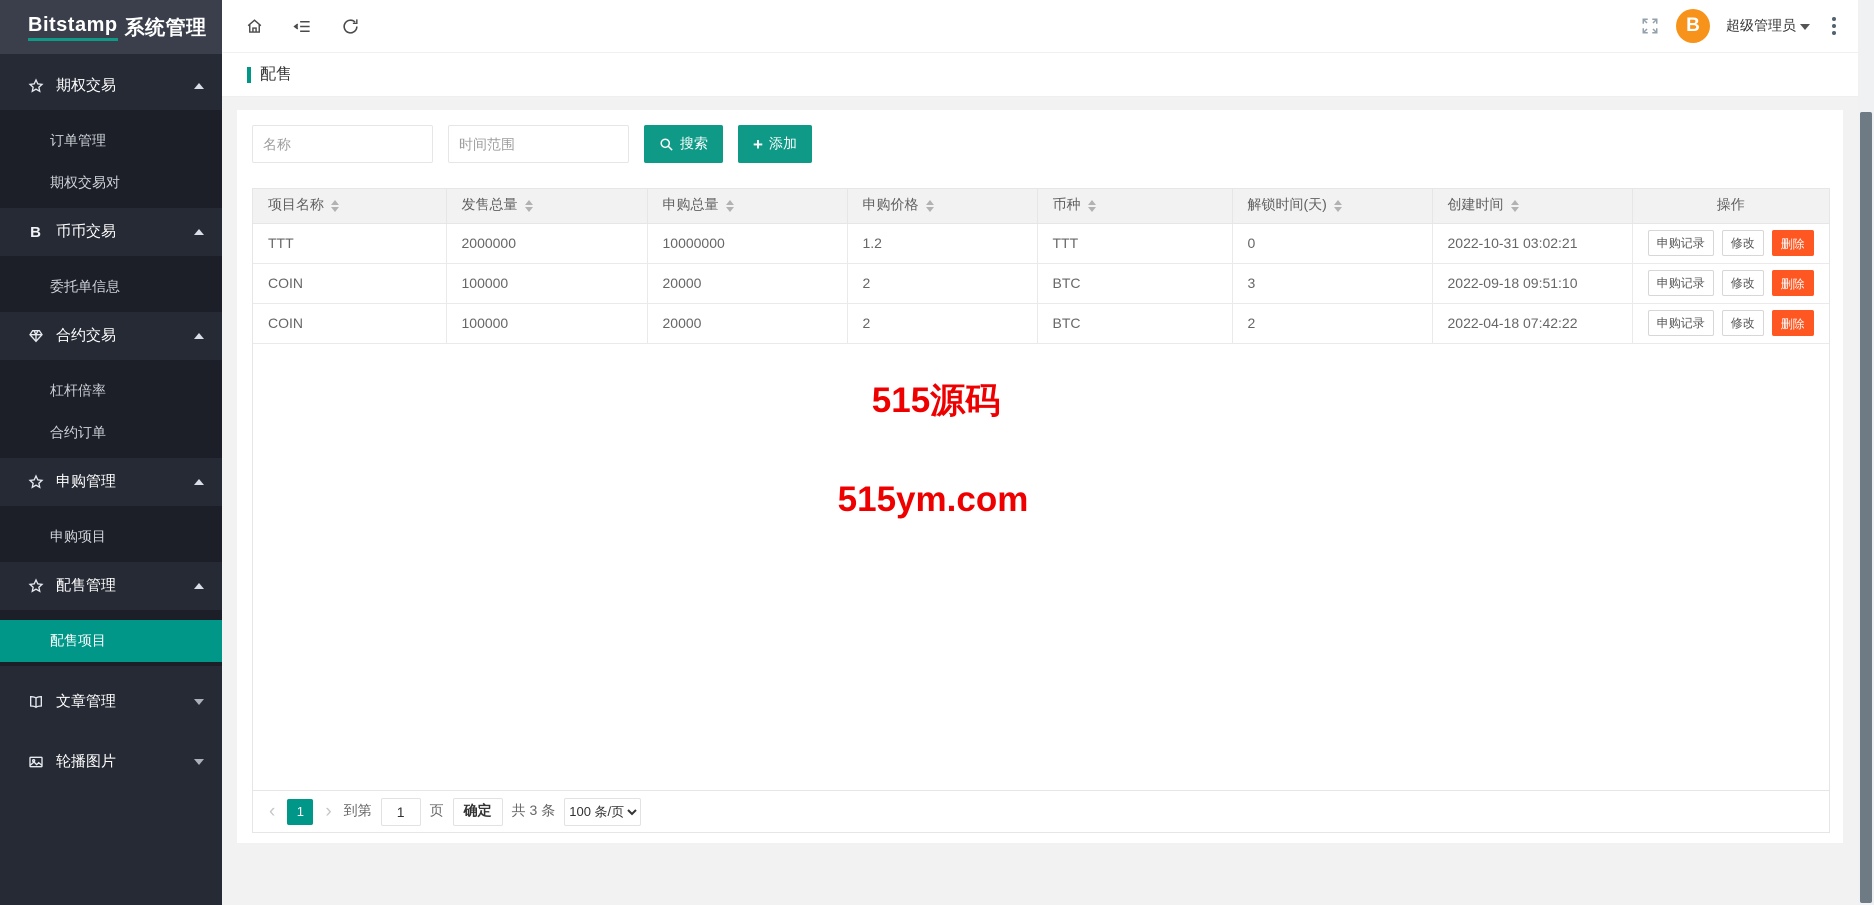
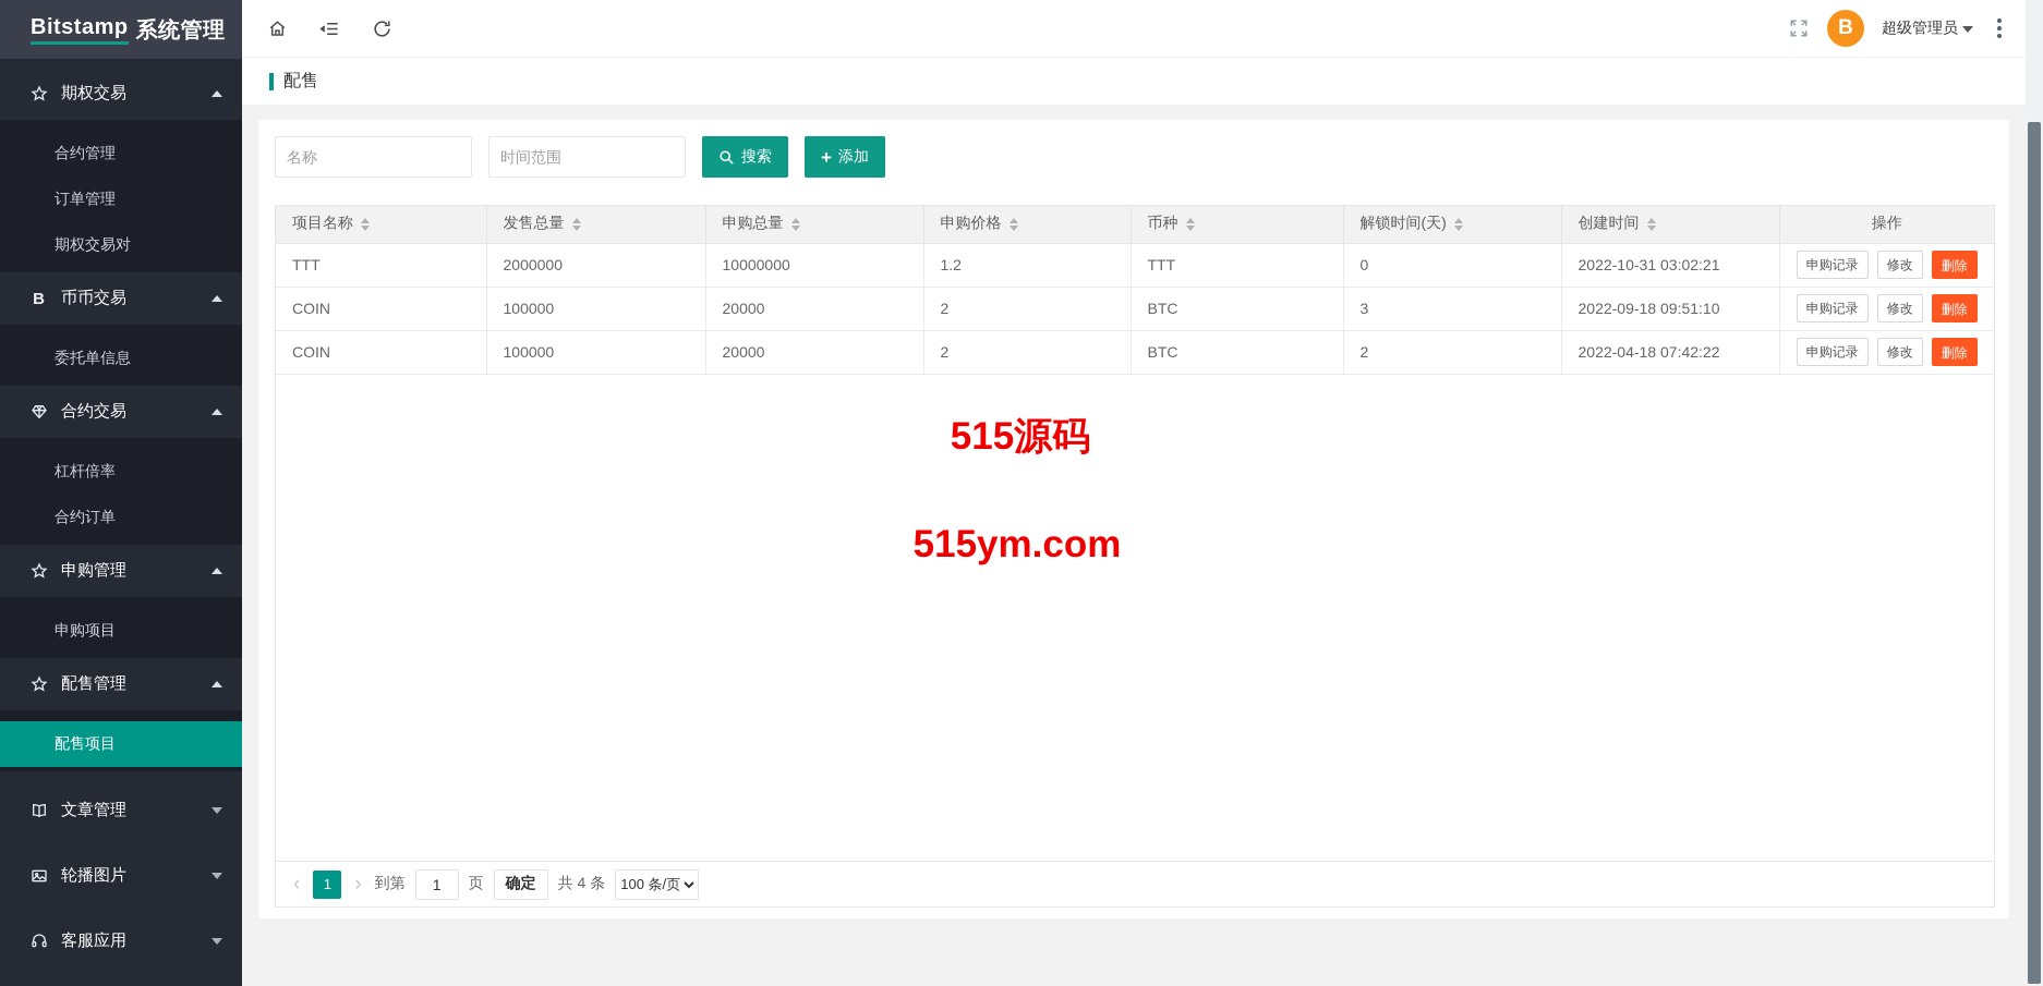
  Bitstamp
  系统管理
  期权交易
+ 合约管理
  订单管理
  期权交易对
  B
  币币交易
  委托单信息
  合约交易
  杠杆倍率
  合约订单
  申购管理
  申购项目
  配售管理
  配售项目
  文章管理
  轮播图片
+ 客服应用
  B
  超级管理员
  配售
  名称
  时间范围
  搜索
  +
  添加
  项目名称	发售总量	申购总量	申购价格	币种	解锁时间(天)	创建时间	操作
  TTT	2000000	10000000	1.2	TTT	0	2022-10-31 03:02:21	申购记录 修改 删除
  COIN	100000	20000	2	BTC	3	2022-09-18 09:51:10	申购记录 修改 删除
  COIN	100000	20000	2	BTC	2	2022-04-18 07:42:22	申购记录 修改 删除
  ‹
  1
  ›
  到第
  1
  页
  确定
- 共 3 条
+ 共 4 条
  100 条/页
  515源码
  515ym.com
